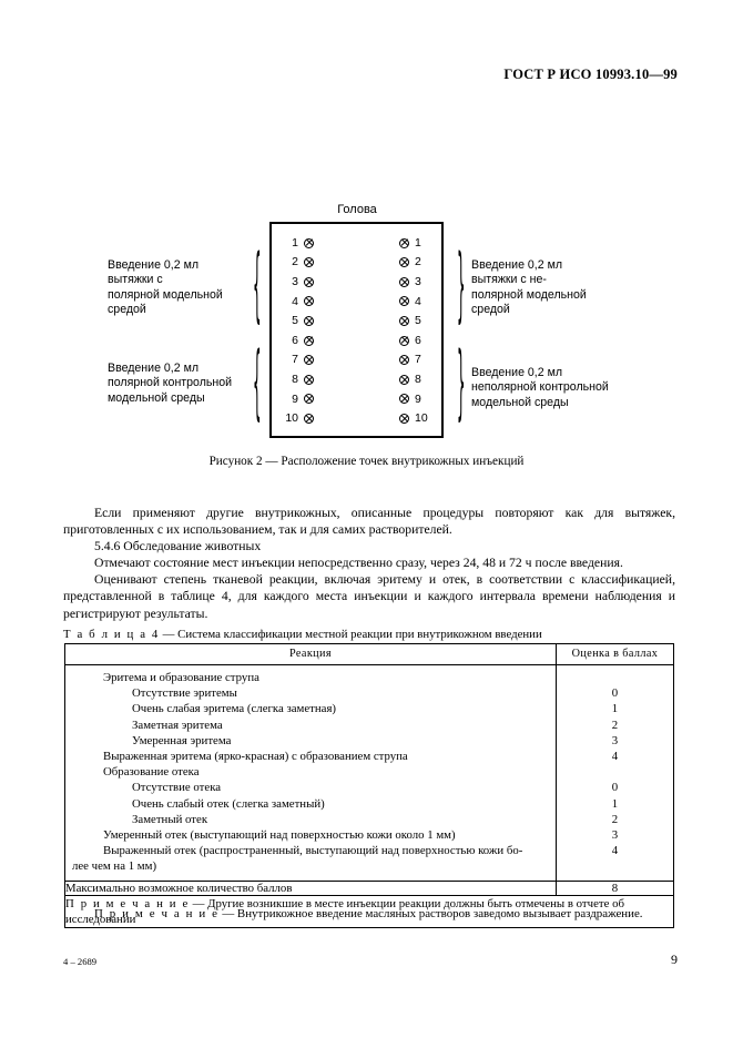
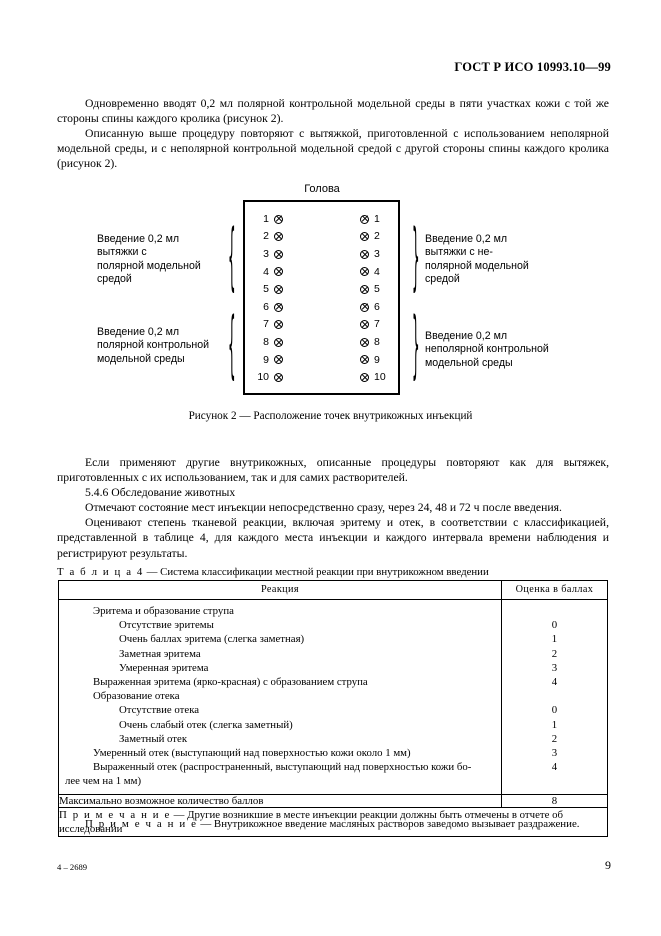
  ГОСТ Р ИСО 10993.10—99
+ Одновременно вводят 0,2 мл полярной контрольной модельной среды в пяти участках кожи с той же стороны спины каждого кролика (рисунок 2).
+ Описанную выше процедуру повторяют с вытяжкой, приготовленной с использованием неполярной модельной среды, и с неполярной контрольной модельной средой с другой стороны спины каждого кролика (рисунок 2).
  Голова
  1
  1
  2
  2
  3
  3
  4
  4
  5
  5
  6
  6
  7
  7
  8
  8
  9
  9
  10
  10
  {
  {
  }
  }
  Введение 0,2 мл
  вытяжки с
  полярной модельной
  средой
  Введение 0,2 мл
  полярной контрольной
  модельной среды
  Введение 0,2 мл
  вытяжки с не-
  полярной модельной
  средой
  Введение 0,2 мл
  неполярной контрольной
  модельной среды
  Рисунок 2 — Расположение точек внутрикожных инъекций
  Если применяют другие внутрикожных, описанные процедуры повторяют как для вытяжек, приготовленных с их использованием, так и для самих растворителей.
  5.4.6 Обследование животных
  Отмечают состояние мест инъекции непосредственно сразу, через 24, 48 и 72 ч после введения.
  Оценивают степень тканевой реакции, включая эритему и отек, в соответствии с классификацией, представленной в таблице 4, для каждого места инъекции и каждого интервала времени наблюдения и регистрируют результаты.
  Т а б л и ц а 4 — Система классификации местной реакции при внутрикожном введении
  Реакция	Оценка в баллах
- Эритема и образование струпаОтсутствие эритемыОчень слабая эритема (слегка заметная)Заметная эритемаУмеренная эритемаВыраженная эритема (ярко-красная) с образованием струпаОбразование отекаОтсутствие отекаОчень слабый отек (слегка заметный)Заметный отекУмеренный отек (выступающий над поверхностью кожи около 1 мм)Выраженный отек (распространенный, выступающий над поверхностью кожи бо-лее чем на 1 мм)	0123401234
+ Эритема и образование струпаОтсутствие эритемыОчень баллах эритема (слегка заметная)Заметная эритемаУмеренная эритемаВыраженная эритема (ярко-красная) с образованием струпаОбразование отекаОтсутствие отекаОчень слабый отек (слегка заметный)Заметный отекУмеренный отек (выступающий над поверхностью кожи около 1 мм)Выраженный отек (распространенный, выступающий над поверхностью кожи бо-лее чем на 1 мм)	0123401234
  Максимально возможное количество баллов	8
  П р и м е ч а н и е — Другие возникшие в месте инъекции реакции должны быть отмечены в отчете об исследовании
  П р и м е ч а н и е — Внутрикожное введение масляных растворов заведомо вызывает раздражение.
  4 – 2689
  9
